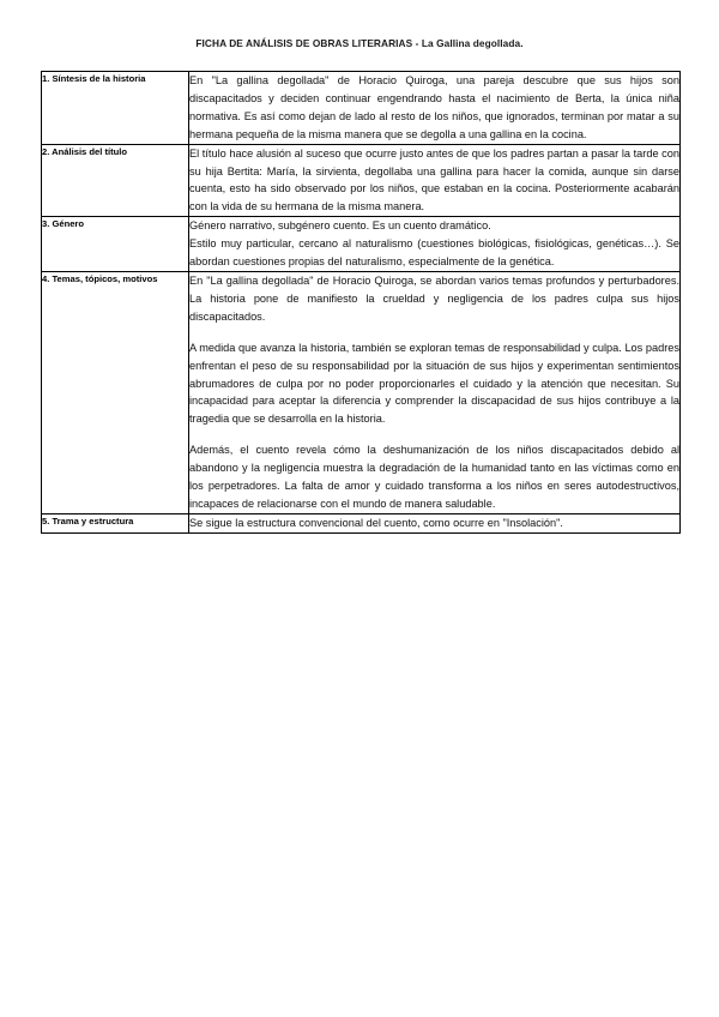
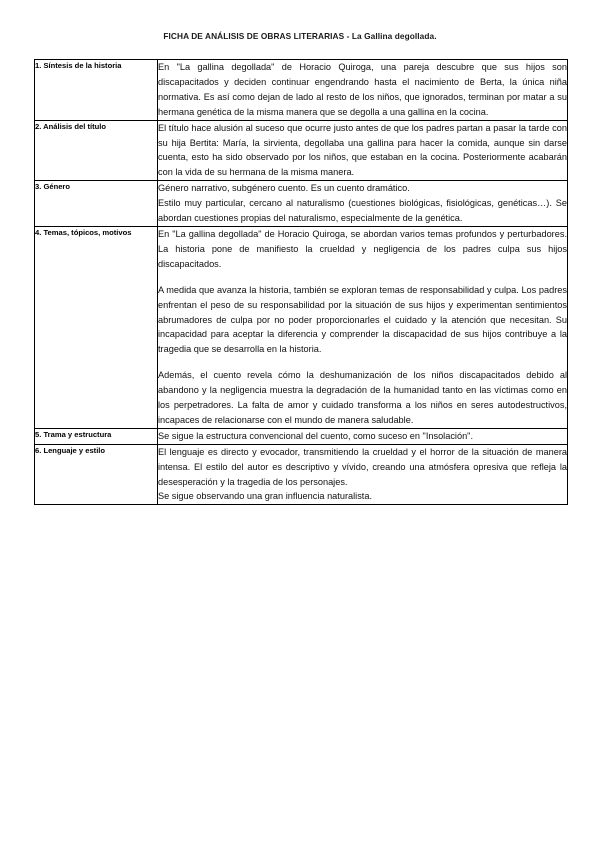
  FICHA DE ANÁLISIS DE OBRAS LITERARIAS - La Gallina degollada.
- 1. Síntesis de la historia	En "La gallina degollada" de Horacio Quiroga, una pareja descubre que sus hijos son discapacitados y deciden continuar engendrando hasta el nacimiento de Berta, la única niña normativa. Es así como dejan de lado al resto de los niños, que ignorados, terminan por matar a su hermana pequeña de la misma manera que se degolla a una gallina en la cocina.
+ 1. Síntesis de la historia	En "La gallina degollada" de Horacio Quiroga, una pareja descubre que sus hijos son discapacitados y deciden continuar engendrando hasta el nacimiento de Berta, la única niña normativa. Es así como dejan de lado al resto de los niños, que ignorados, terminan por matar a su hermana genética de la misma manera que se degolla a una gallina en la cocina.
  2. Análisis del título	El título hace alusión al suceso que ocurre justo antes de que los padres partan a pasar la tarde con su hija Bertita: María, la sirvienta, degollaba una gallina para hacer la comida, aunque sin darse cuenta, esto ha sido observado por los niños, que estaban en la cocina. Posteriormente acabarán con la vida de su hermana de la misma manera.
  3. Género	Género narrativo, subgénero cuento. Es un cuento dramático. Estilo muy particular, cercano al naturalismo (cuestiones biológicas, fisiológicas, genéticas…). Se abordan cuestiones propias del naturalismo, especialmente de la genética.
  4. Temas, tópicos, motivos	En "La gallina degollada" de Horacio Quiroga, se abordan varios temas profundos y perturbadores. La historia pone de manifiesto la crueldad y negligencia de los padres culpa sus hijos discapacitados. A medida que avanza la historia, también se exploran temas de responsabilidad y culpa. Los padres enfrentan el peso de su responsabilidad por la situación de sus hijos y experimentan sentimientos abrumadores de culpa por no poder proporcionarles el cuidado y la atención que necesitan. Su incapacidad para aceptar la diferencia y comprender la discapacidad de sus hijos contribuye a la tragedia que se desarrolla en la historia. Además, el cuento revela cómo la deshumanización de los niños discapacitados debido al abandono y la negligencia muestra la degradación de la humanidad tanto en las víctimas como en los perpetradores. La falta de amor y cuidado transforma a los niños en seres autodestructivos, incapaces de relacionarse con el mundo de manera saludable.
- 5. Trama y estructura	Se sigue la estructura convencional del cuento, como ocurre en "Insolación".
+ 5. Trama y estructura	Se sigue la estructura convencional del cuento, como suceso en "Insolación".
+ 6. Lenguaje y estilo	El lenguaje es directo y evocador, transmitiendo la crueldad y el horror de la situación de manera intensa. El estilo del autor es descriptivo y vívido, creando una atmósfera opresiva que refleja la desesperación y la tragedia de los personajes. Se sigue observando una gran influencia naturalista.
